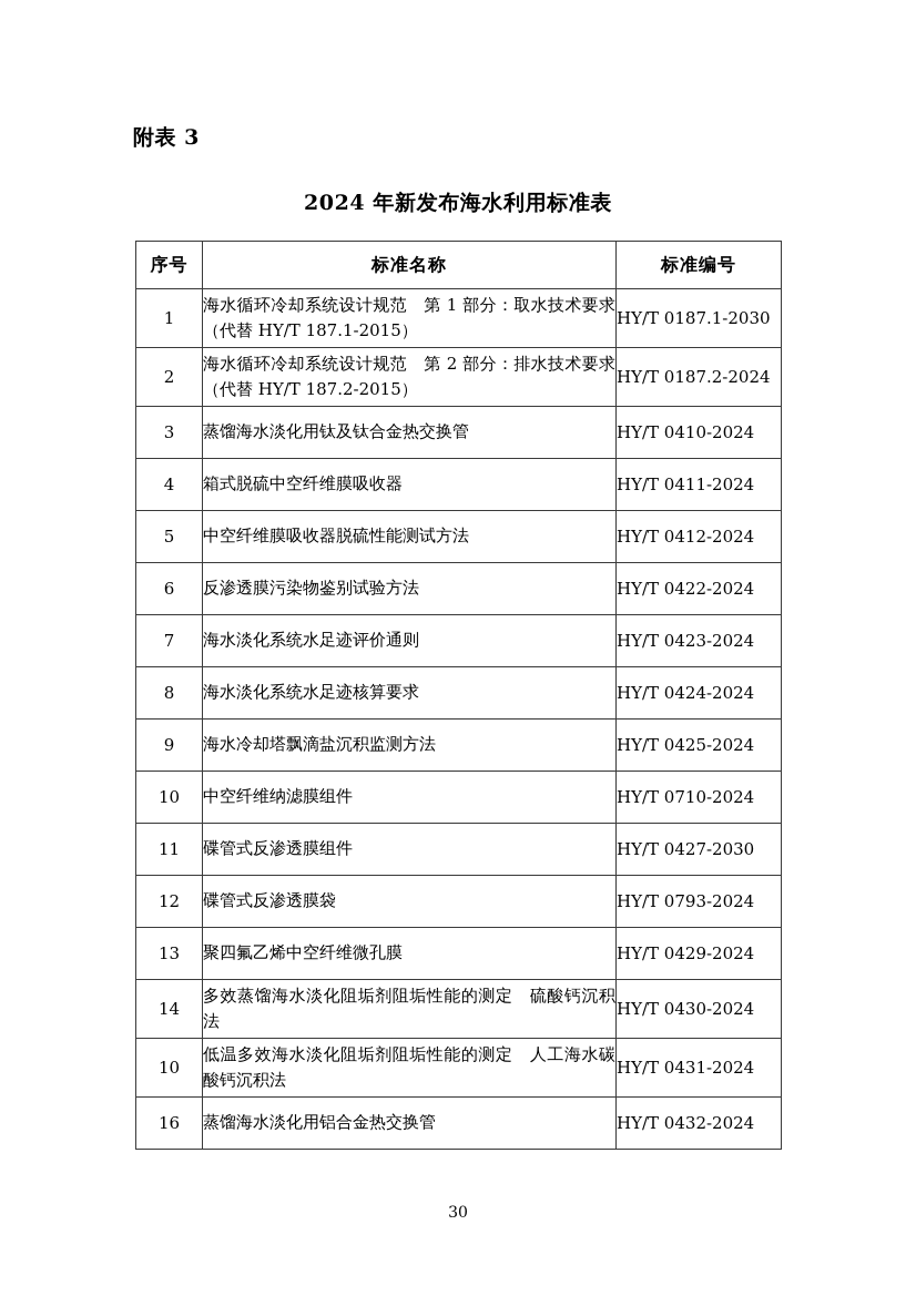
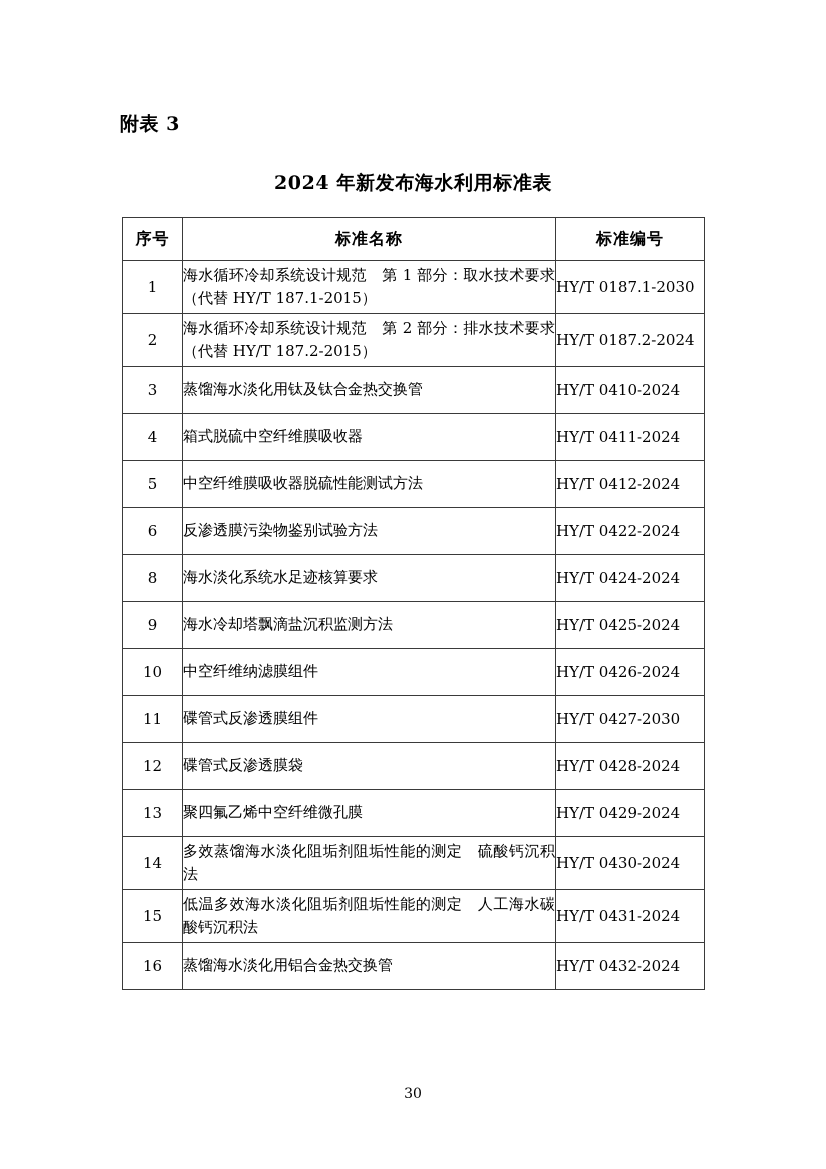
  附表 3
  2024 年新发布海水利用标准表
  序号	标准名称	标准编号
  1	海水循环冷却系统设计规范 第 1 部分：取水技术要求（代替 HY/T 187.1-2015）	HY/T 0187.1-2030
  2	海水循环冷却系统设计规范 第 2 部分：排水技术要求（代替 HY/T 187.2-2015）	HY/T 0187.2-2024
  3	蒸馏海水淡化用钛及钛合金热交换管	HY/T 0410-2024
  4	箱式脱硫中空纤维膜吸收器	HY/T 0411-2024
  5	中空纤维膜吸收器脱硫性能测试方法	HY/T 0412-2024
  6	反渗透膜污染物鉴别试验方法	HY/T 0422-2024
- 7	海水淡化系统水足迹评价通则	HY/T 0423-2024
  8	海水淡化系统水足迹核算要求	HY/T 0424-2024
  9	海水冷却塔飘滴盐沉积监测方法	HY/T 0425-2024
- 10	中空纤维纳滤膜组件	HY/T 0710-2024
+ 10	中空纤维纳滤膜组件	HY/T 0426-2024
  11	碟管式反渗透膜组件	HY/T 0427-2030
- 12	碟管式反渗透膜袋	HY/T 0793-2024
+ 12	碟管式反渗透膜袋	HY/T 0428-2024
  13	聚四氟乙烯中空纤维微孔膜	HY/T 0429-2024
  14	多效蒸馏海水淡化阻垢剂阻垢性能的测定 硫酸钙沉积法	HY/T 0430-2024
- 10	低温多效海水淡化阻垢剂阻垢性能的测定 人工海水碳酸钙沉积法	HY/T 0431-2024
+ 15	低温多效海水淡化阻垢剂阻垢性能的测定 人工海水碳酸钙沉积法	HY/T 0431-2024
  16	蒸馏海水淡化用铝合金热交换管	HY/T 0432-2024
  30
